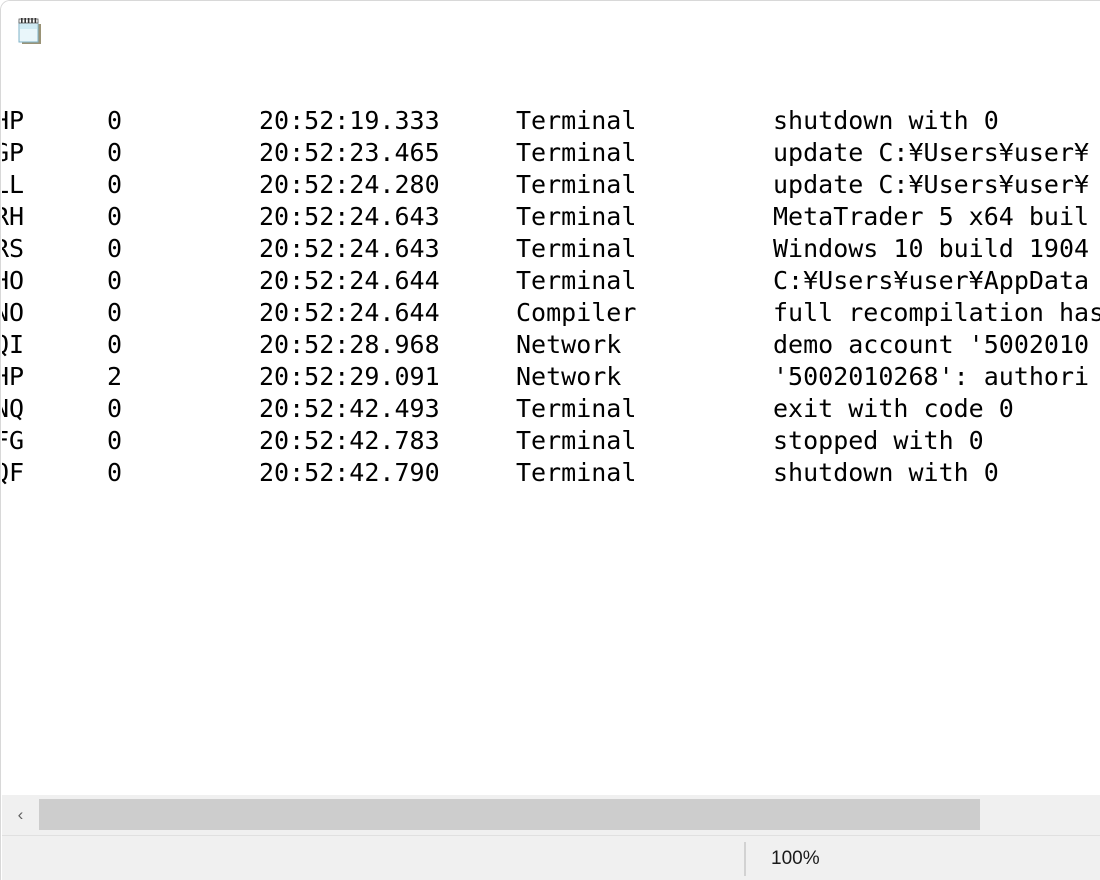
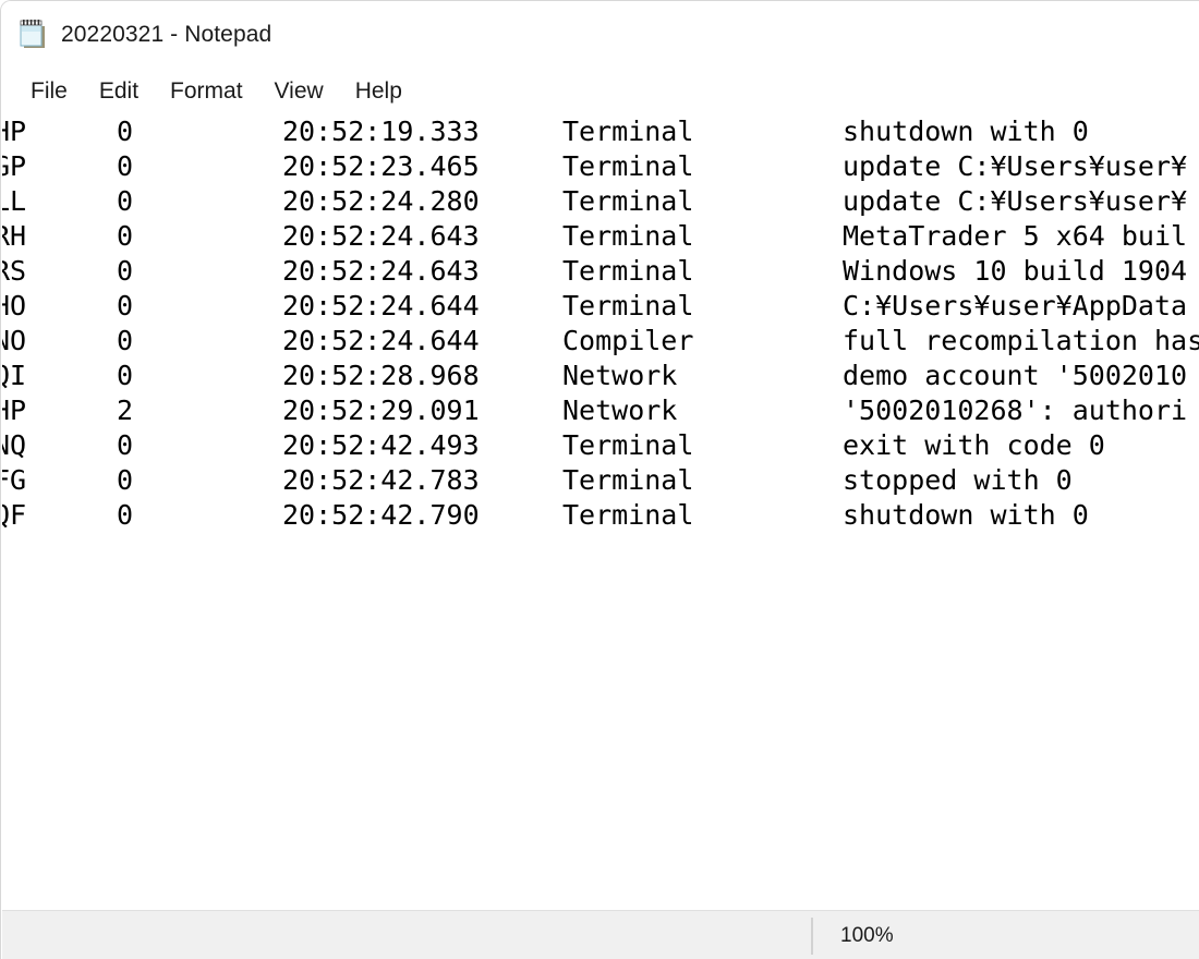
+ 20220321 - Notepad
+ File
+ Edit
+ Format
+ View
+ Help
  HP 0 20:52:19.333 Terminal shutdown with 0
  GP 0 20:52:23.465 Terminal update C:¥Users¥user¥
  LL 0 20:52:24.280 Terminal update C:¥Users¥user¥
  RH 0 20:52:24.643 Terminal MetaTrader 5 x64 buil
  RS 0 20:52:24.643 Terminal Windows 10 build 1904
  HO 0 20:52:24.644 Terminal C:¥Users¥user¥AppData
  NO 0 20:52:24.644 Compiler full recompilation has
  QI 0 20:52:28.968 Network demo account '5002010
  HP 2 20:52:29.091 Network '5002010268': authori
  NQ 0 20:52:42.493 Terminal exit with code 0
  FG 0 20:52:42.783 Terminal stopped with 0
  QF 0 20:52:42.790 Terminal shutdown with 0
- ‹
  100%
